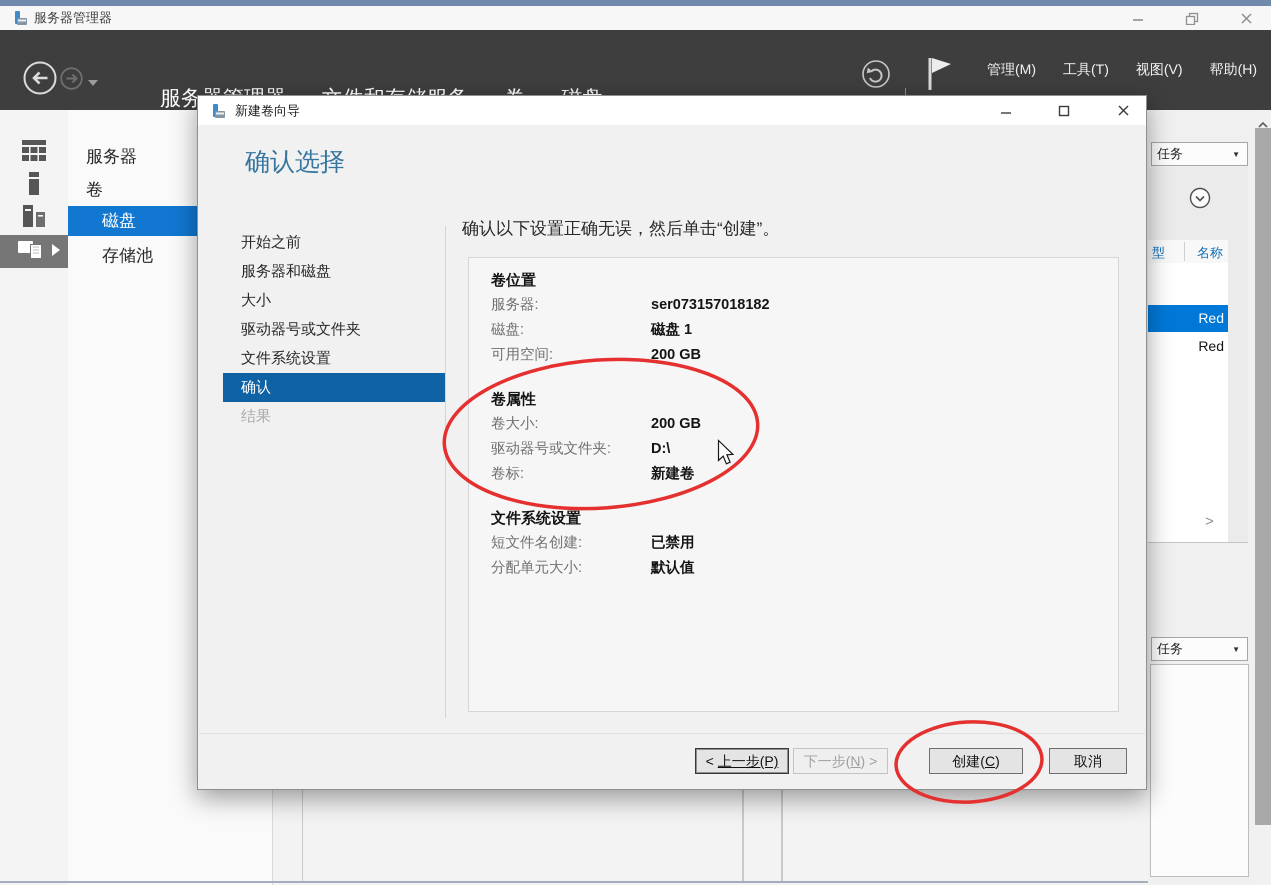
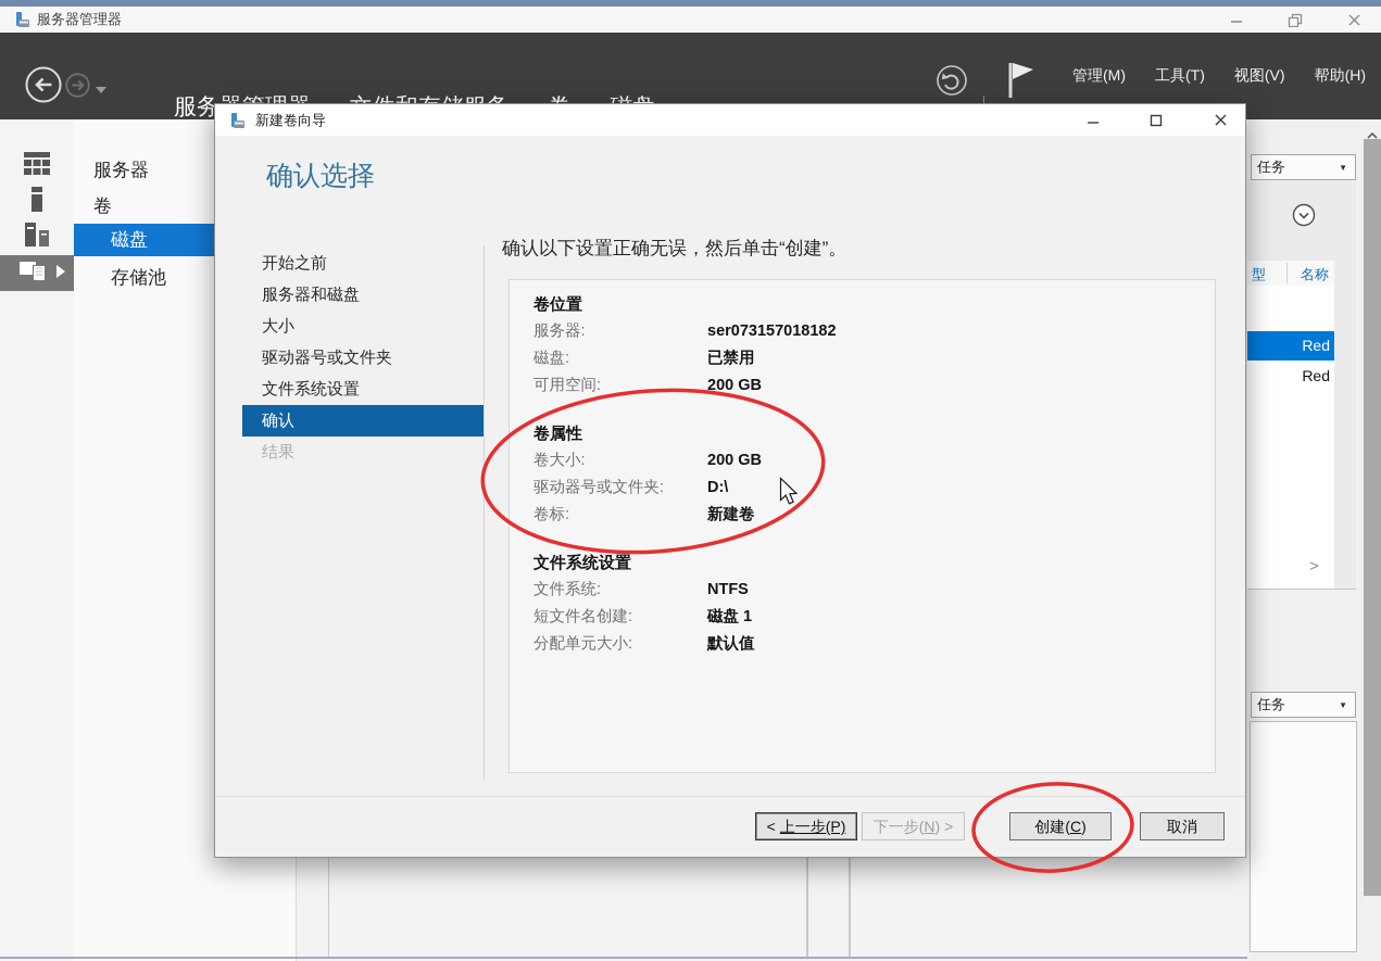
  服务器管理器
  管理(M)
  工具(T)
  视图(V)
  帮助(H)
  服务器
  卷
  磁盘
  存储池
  任务
  ▼
  型
  名称
  Red
  Red
  >
  任务
  ▼
  新建卷向导
  确认选择
  开始之前
  服务器和磁盘
  大小
  驱动器号或文件夹
  文件系统设置
  确认
  结果
  确认以下设置正确无误，然后单击“创建”。
  卷位置
  服务器: ser073157018182
- 磁盘: 磁盘 1
+ 磁盘: 已禁用
  可用空间: 200 GB
  卷属性
  卷大小: 200 GB
  驱动器号或文件夹: D:\
  卷标: 新建卷
  文件系统设置
+ 文件系统: NTFS
- 短文件名创建: 已禁用
+ 短文件名创建: 磁盘 1
  分配单元大小: 默认值
  < 上一步(P)
  下一步(N) >
  创建(C)
  取消
